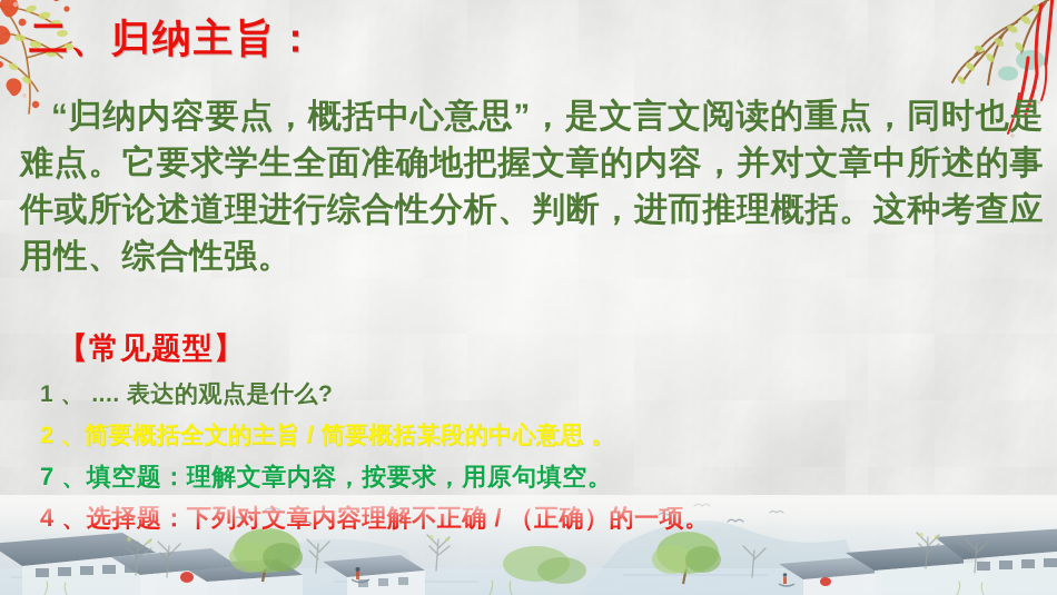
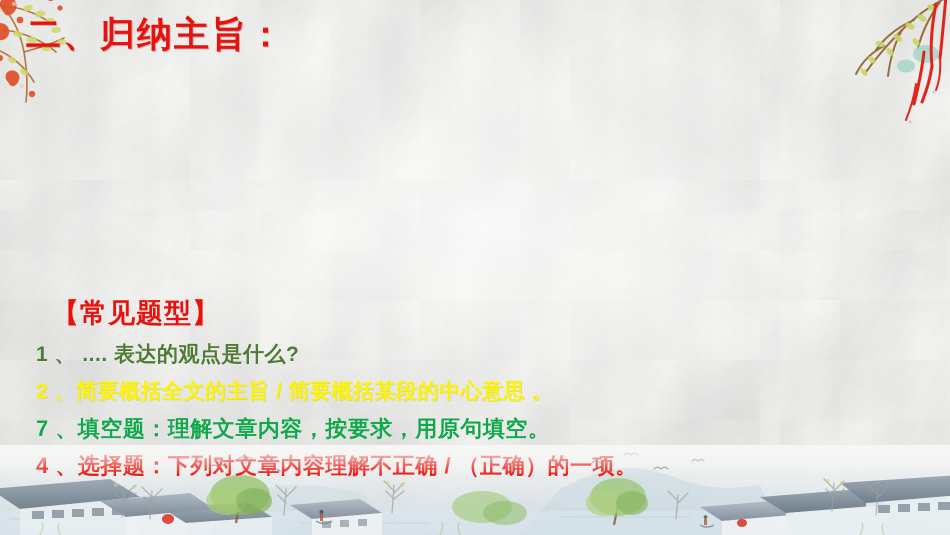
  二、归纳主旨：
- “归纳内容要点，概括中心意思”，是文言文阅读的重点，同时也是难点。它要求学生全面准确地把握文章的内容，并对文章中所述的事件或所论述道理进行综合性分析、判断，进而推理概括。这种考查应用性、综合性强。
  【常见题型】
  1 、 .... 表达的观点是什么?
  2 、简要概括全文的主旨 / 简要概括某段的中心意思 。
  7 、填空题：理解文章内容，按要求，用原句填空。
